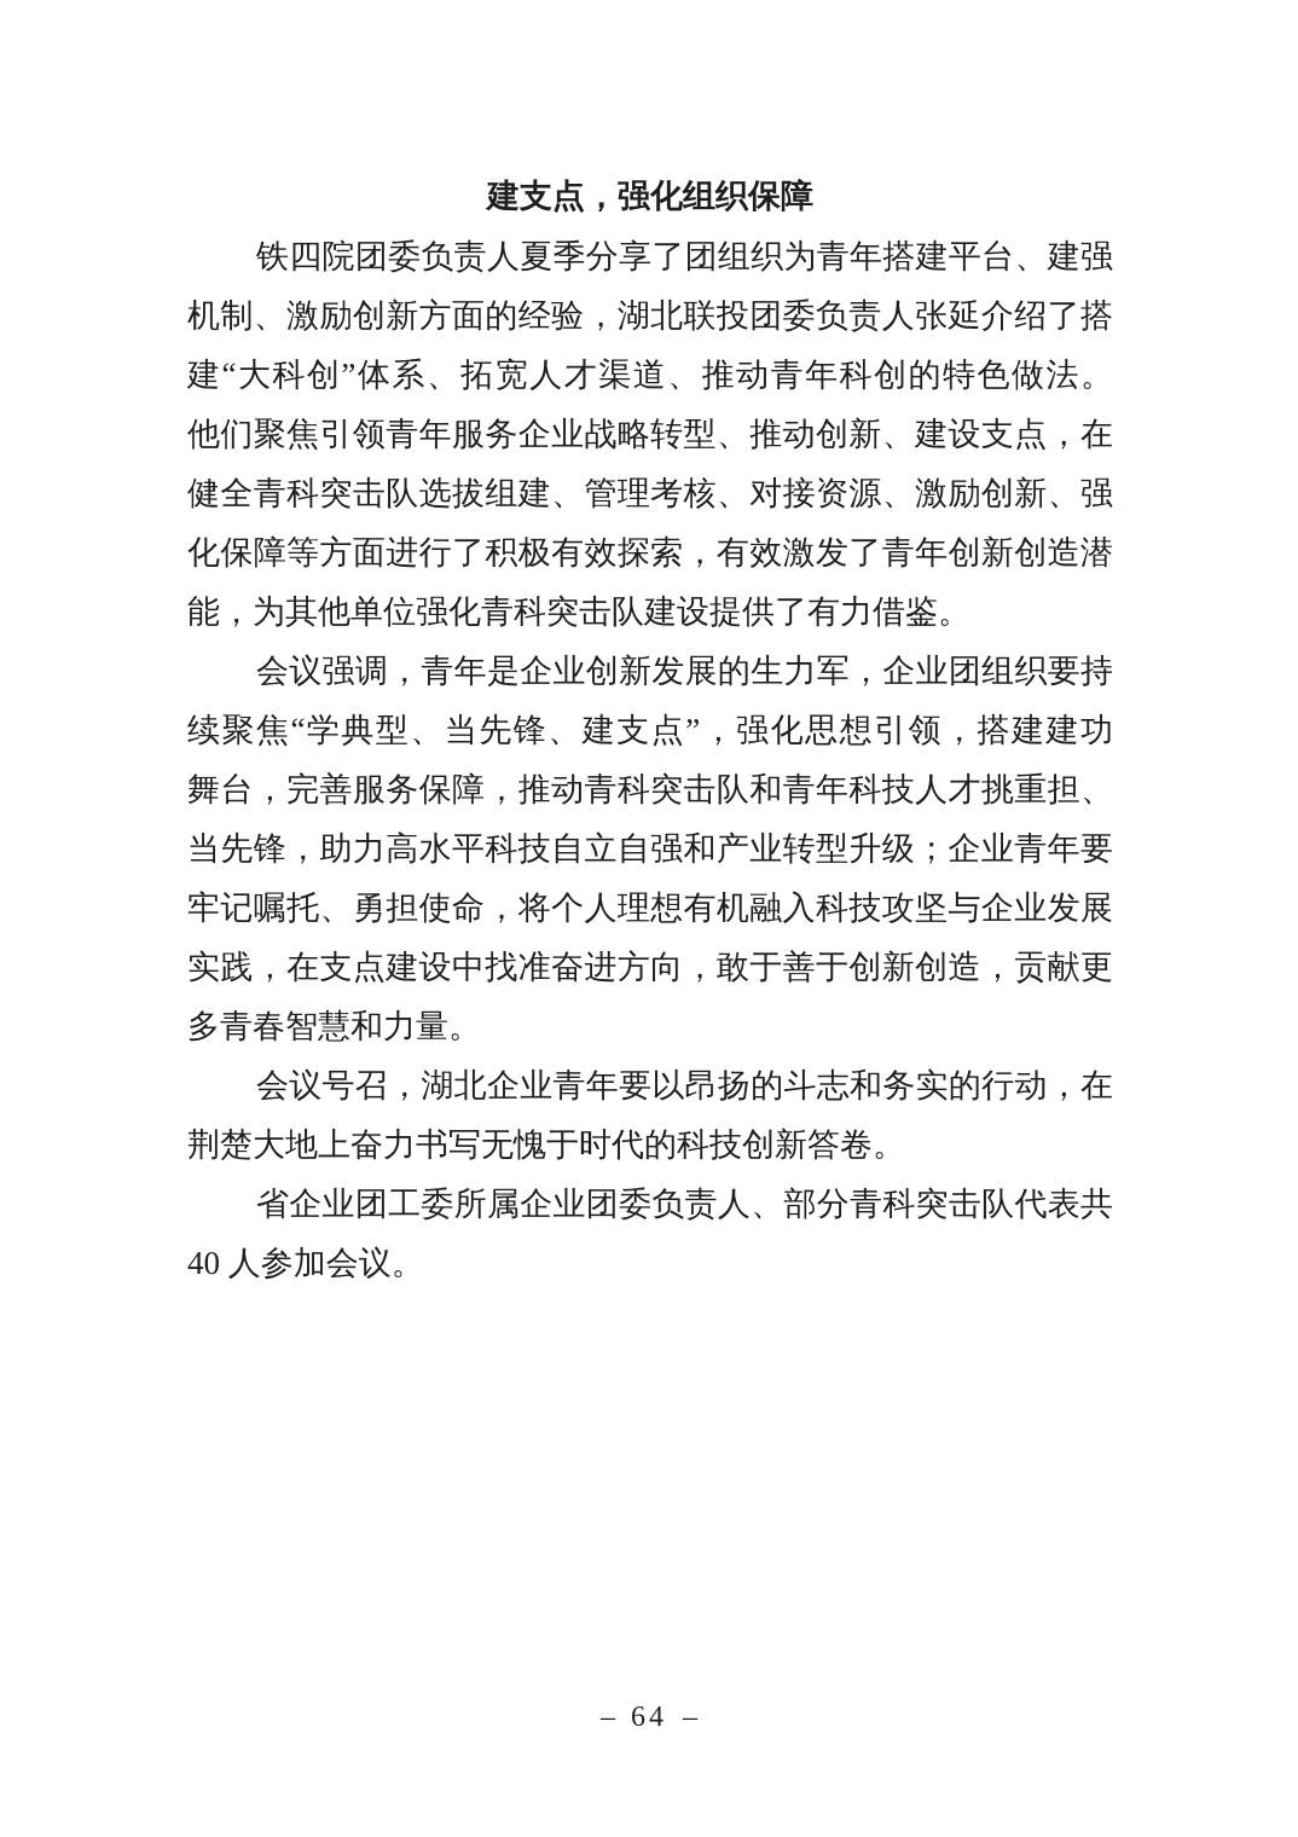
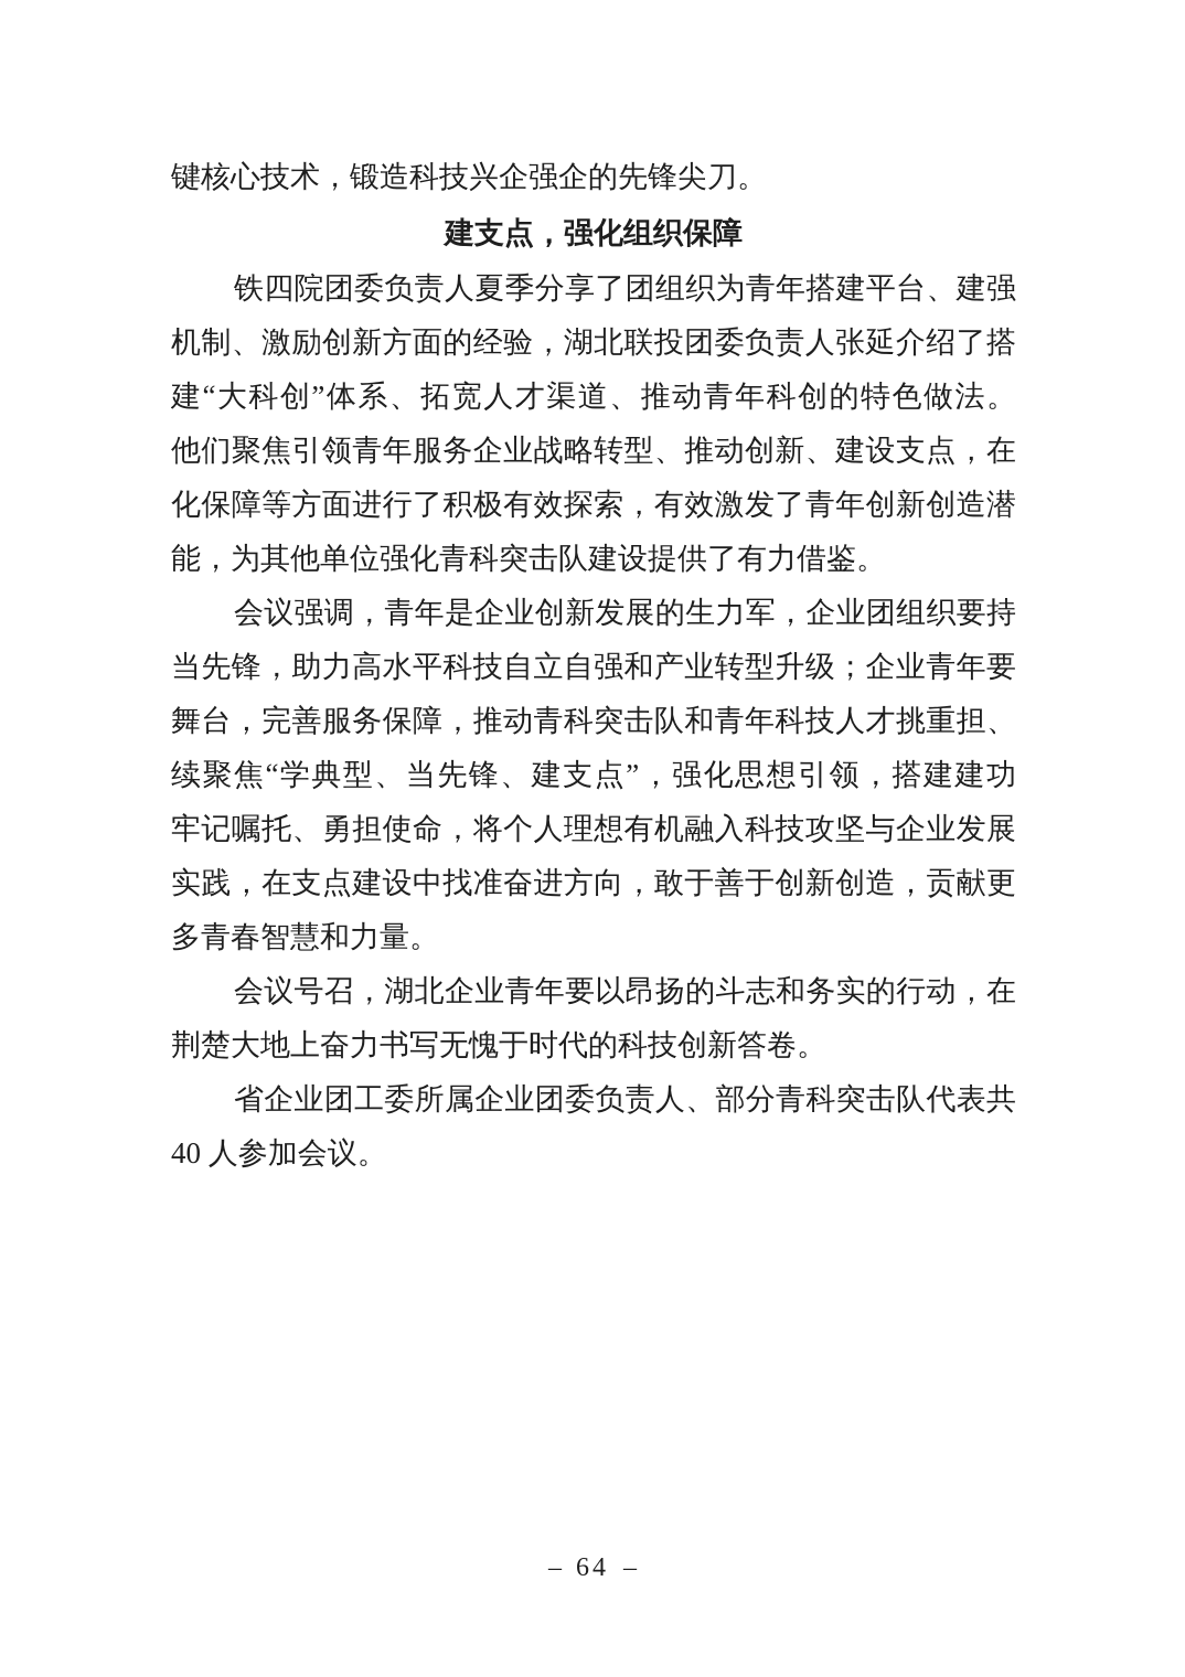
+ 键核心技术，锻造科技兴企强企的先锋尖刀。
  建支点，强化组织保障
  铁四院团委负责人夏季分享了团组织为青年搭建平台、建强
  机制、激励创新方面的经验，湖北联投团委负责人张延介绍了搭
  建“大科创”体系、拓宽人才渠道、推动青年科创的特色做法。
  他们聚焦引领青年服务企业战略转型、推动创新、建设支点，在
- 健全青科突击队选拔组建、管理考核、对接资源、激励创新、强
  化保障等方面进行了积极有效探索，有效激发了青年创新创造潜
  能，为其他单位强化青科突击队建设提供了有力借鉴。
  会议强调，青年是企业创新发展的生力军，企业团组织要持
- 续聚焦“学典型、当先锋、建支点”，强化思想引领，搭建建功
+ 当先锋，助力高水平科技自立自强和产业转型升级；企业青年要
  舞台，完善服务保障，推动青科突击队和青年科技人才挑重担、
- 当先锋，助力高水平科技自立自强和产业转型升级；企业青年要
+ 续聚焦“学典型、当先锋、建支点”，强化思想引领，搭建建功
  牢记嘱托、勇担使命，将个人理想有机融入科技攻坚与企业发展
  实践，在支点建设中找准奋进方向，敢于善于创新创造，贡献更
  多青春智慧和力量。
  会议号召，湖北企业青年要以昂扬的斗志和务实的行动，在
  荆楚大地上奋力书写无愧于时代的科技创新答卷。
  省企业团工委所属企业团委负责人、部分青科突击队代表共
  40 人参加会议。
  –
  64
  –
